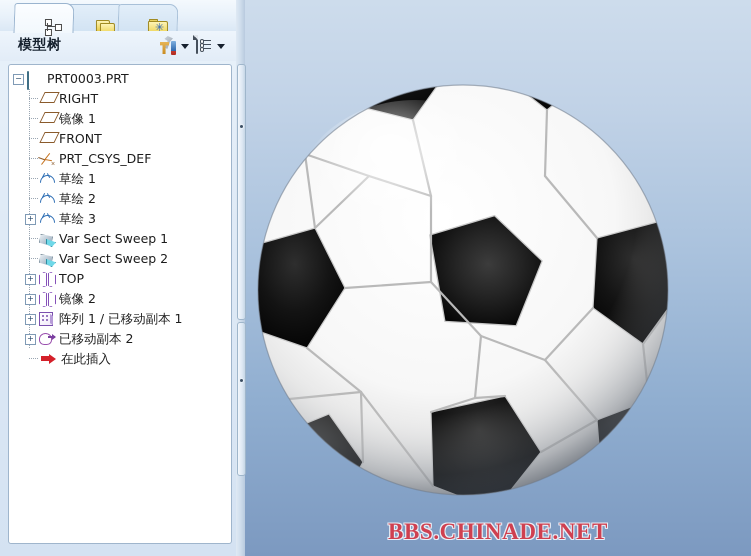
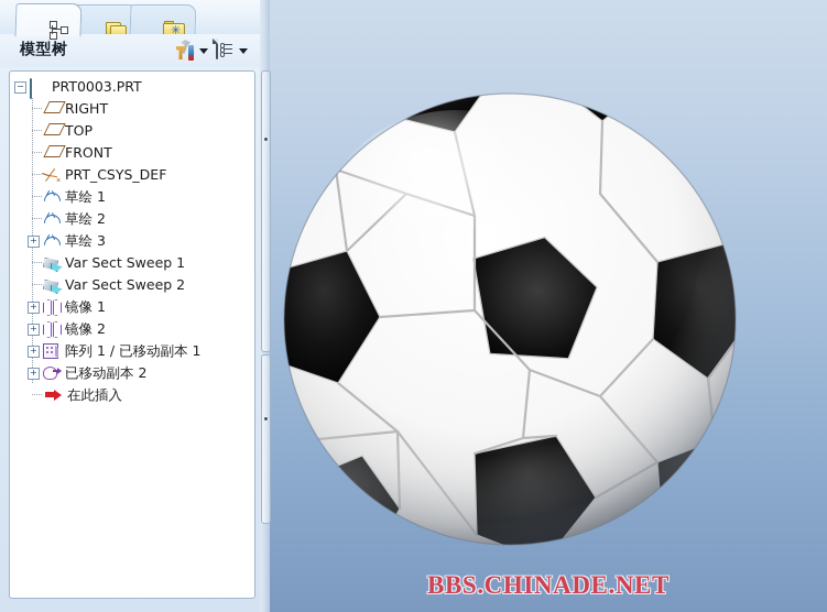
  BBS.CHINADE.NET
  模型树
  −
  PRT0003.PRT
  RIGHT
- 镜像 1
+ TOP
  FRONT
  PRT_CSYS_DEF
  草绘 1
  草绘 2
  +
  草绘 3
  Var Sect Sweep 1
  Var Sect Sweep 2
  +
- TOP
+ 镜像 1
  +
  镜像 2
  +
  阵列 1 / 已移动副本 1
  +
  已移动副本 2
  在此插入
